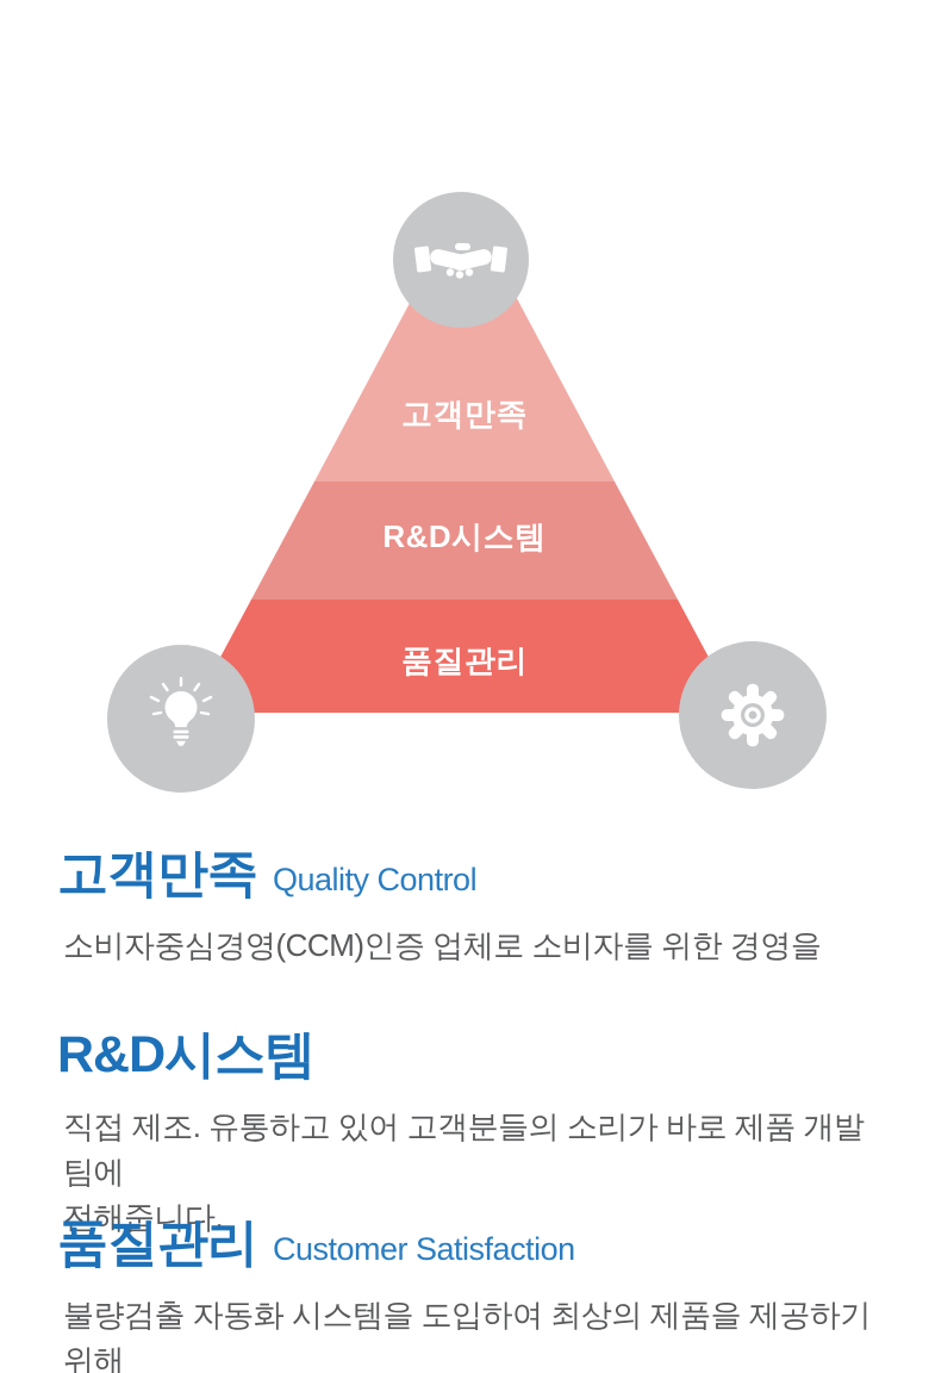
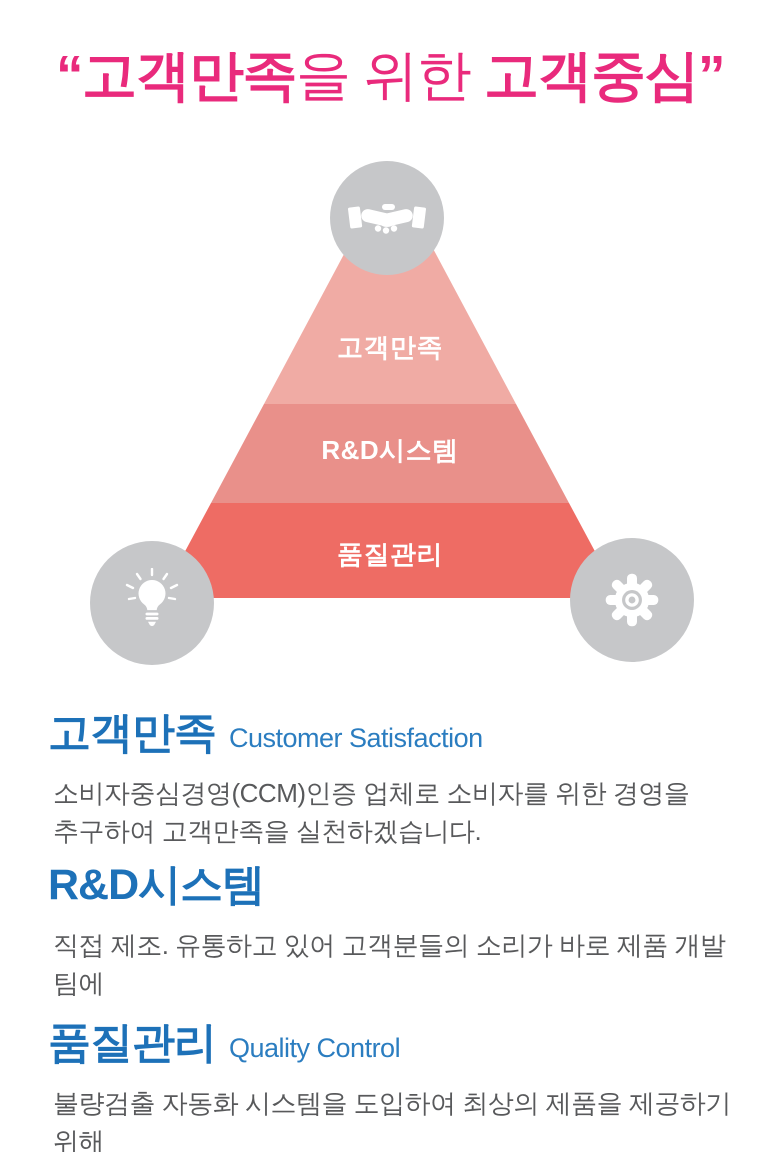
+ “고객만족을 위한 고객중심”
  고객만족
  R&D시스템
  품질관리
  고객만족
- Quality Control
+ Customer Satisfaction
  소비자중심경영(CCM)인증 업체로 소비자를 위한 경영을
+ 추구하여 고객만족을 실천하겠습니다.
  R&D시스템
  직접 제조. 유통하고 있어 고객분들의 소리가 바로 제품 개발팀에
- 전해줍니다.
  품질관리
- Customer Satisfaction
+ Quality Control
  불량검출 자동화 시스템을 도입하여 최상의 제품을 제공하기 위해
